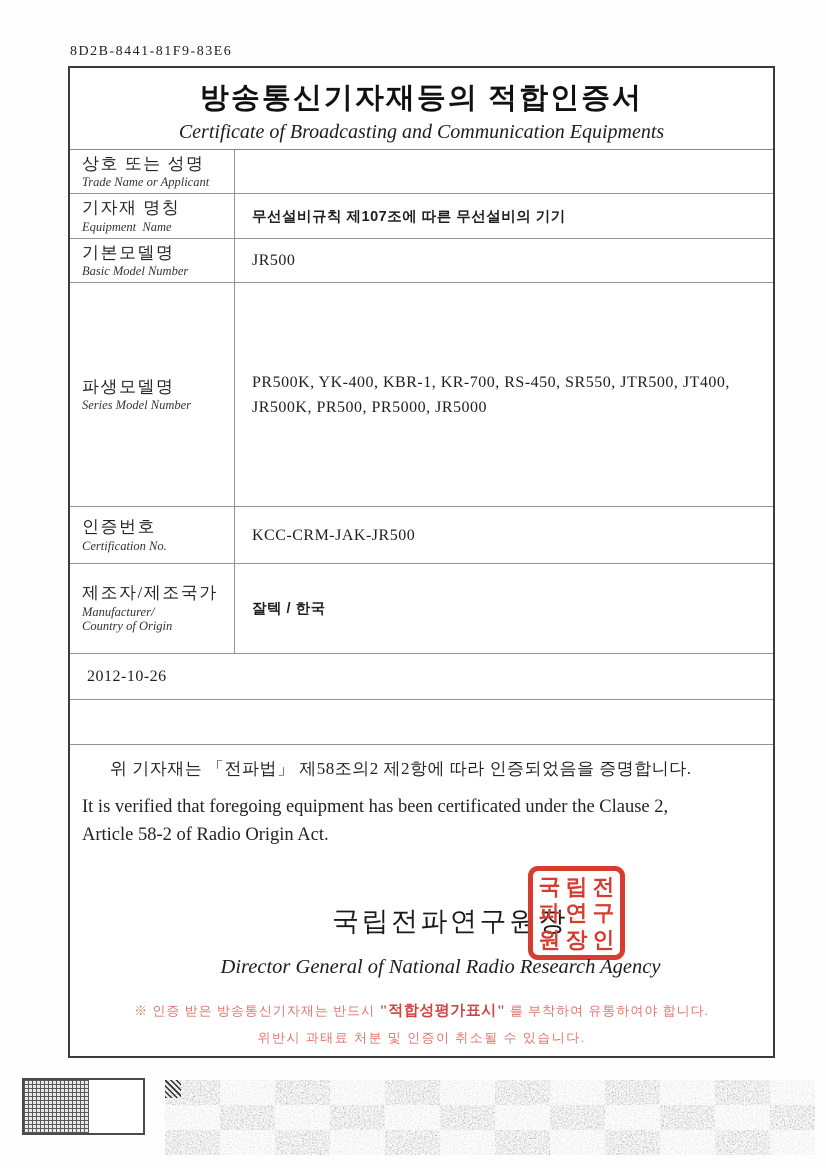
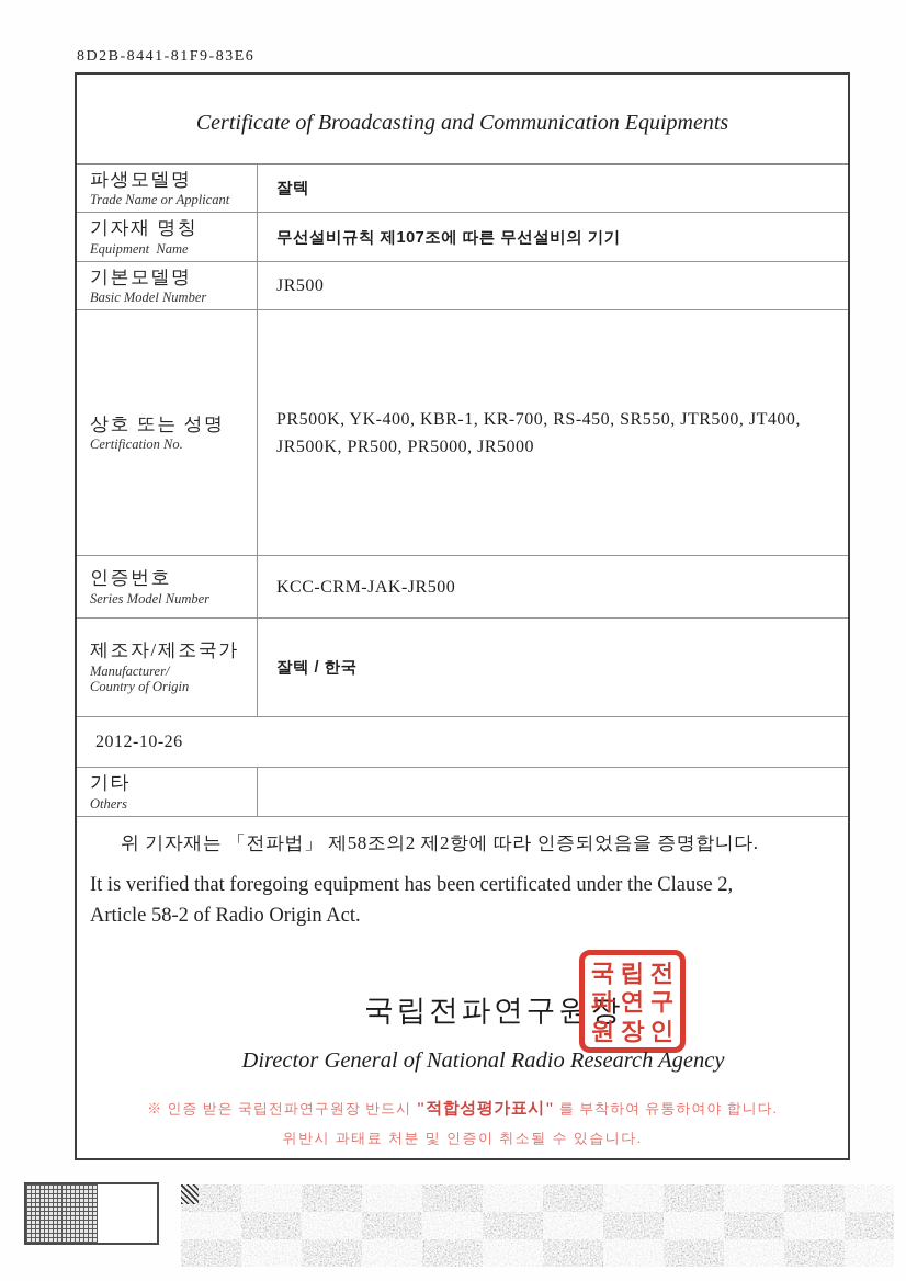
  8D2B-8441-81F9-83E6
- 방송통신기자재등의 적합인증서
  Certificate of Broadcasting and Communication Equipments
- 상호 또는 성명
+ 파생모델명
  Trade Name or Applicant
+ 잘텍
  기자재 명칭
  Equipment Name
  무선설비규칙 제107조에 따른 무선설비의 기기
  기본모델명
  Basic Model Number
  JR500
- 파생모델명
+ 상호 또는 성명
- Series Model Number
+ Certification No.
  PR500K, YK-400, KBR-1, KR-700, RS-450, SR550, JTR500, JT400, JR500K, PR500, PR5000, JR5000
  인증번호
- Certification No.
+ Series Model Number
  KCC-CRM-JAK-JR500
  제조자/제조국가
  Manufacturer/
  Country of Origin
  잘텍 / 한국
  2012-10-26
+ 기타
+ Others
  위 기자재는 「전파법」 제58조의2 제2항에 따라 인증되었음을 증명합니다.
  It is verified that foregoing equipment has been certificated under the Clause 2,
  Article 58-2 of Radio Origin Act.
  국립전파연구원장
  국립전
  파연구
  원장인
  Director General of National Radio Research Agency
- ※ 인증 받은 방송통신기자재는 반드시 "적합성평가표시" 를 부착하여 유통하여야 합니다.
+ ※ 인증 받은 국립전파연구원장 반드시 "적합성평가표시" 를 부착하여 유통하여야 합니다.
  위반시 과태료 처분 및 인증이 취소될 수 있습니다.
